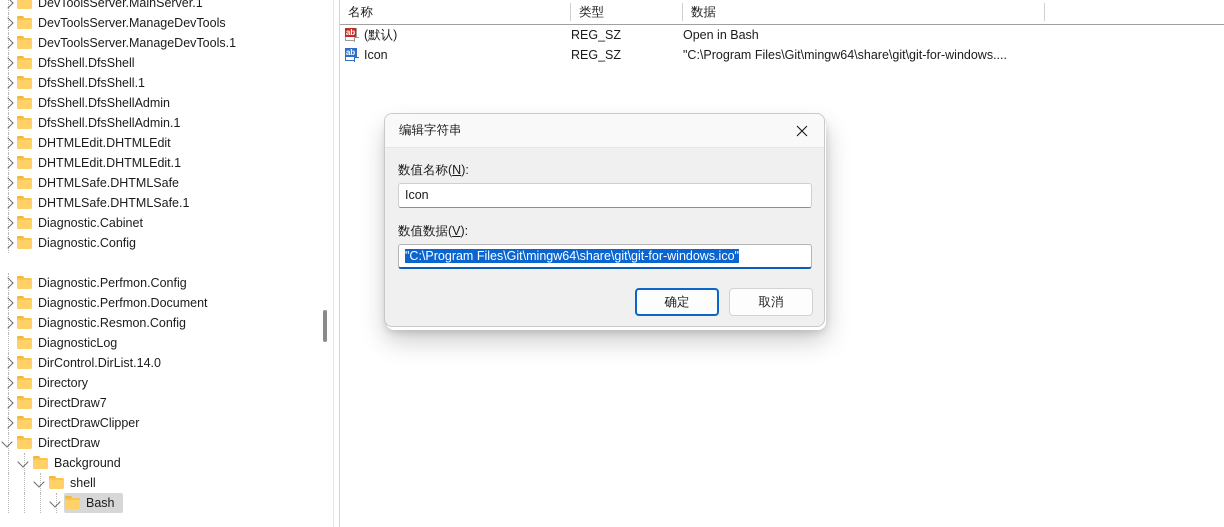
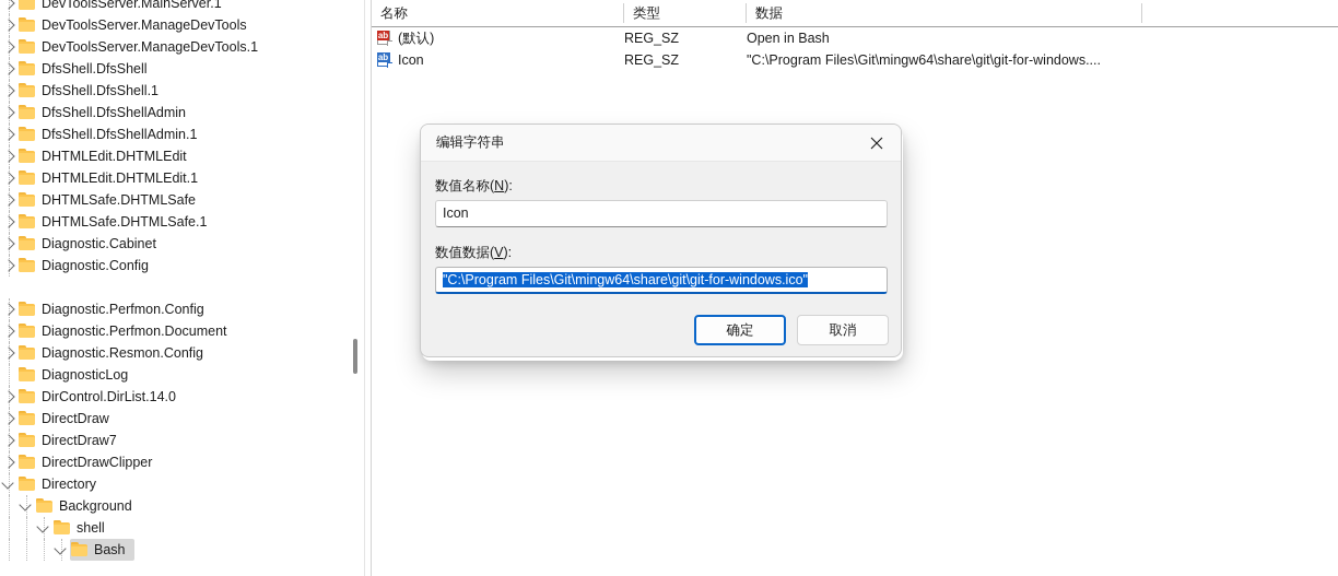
  DevToolsServer.MainServer.1
  DevToolsServer.ManageDevTools
  DevToolsServer.ManageDevTools.1
  DfsShell.DfsShell
  DfsShell.DfsShell.1
  DfsShell.DfsShellAdmin
  DfsShell.DfsShellAdmin.1
  DHTMLEdit.DHTMLEdit
  DHTMLEdit.DHTMLEdit.1
  DHTMLSafe.DHTMLSafe
  DHTMLSafe.DHTMLSafe.1
  Diagnostic.Cabinet
  Diagnostic.Config
  Diagnostic.Perfmon.Config
  Diagnostic.Perfmon.Document
  Diagnostic.Resmon.Config
  DiagnosticLog
  DirControl.DirList.14.0
- Directory
+ DirectDraw
  DirectDraw7
  DirectDrawClipper
- DirectDraw
+ Directory
  Background
  shell
  Bash
  名称
  类型
  数据
  ab
  (默认)
  REG_SZ
  Open in Bash
  ab
  Icon
  REG_SZ
  "C:\Program Files\Git\mingw64\share\git\git-for-windows....
  编辑字符串
  数值名称(N):
  Icon
  数值数据(V):
  "C:\Program Files\Git\mingw64\share\git\git-for-windows.ico"
  确定
  取消
